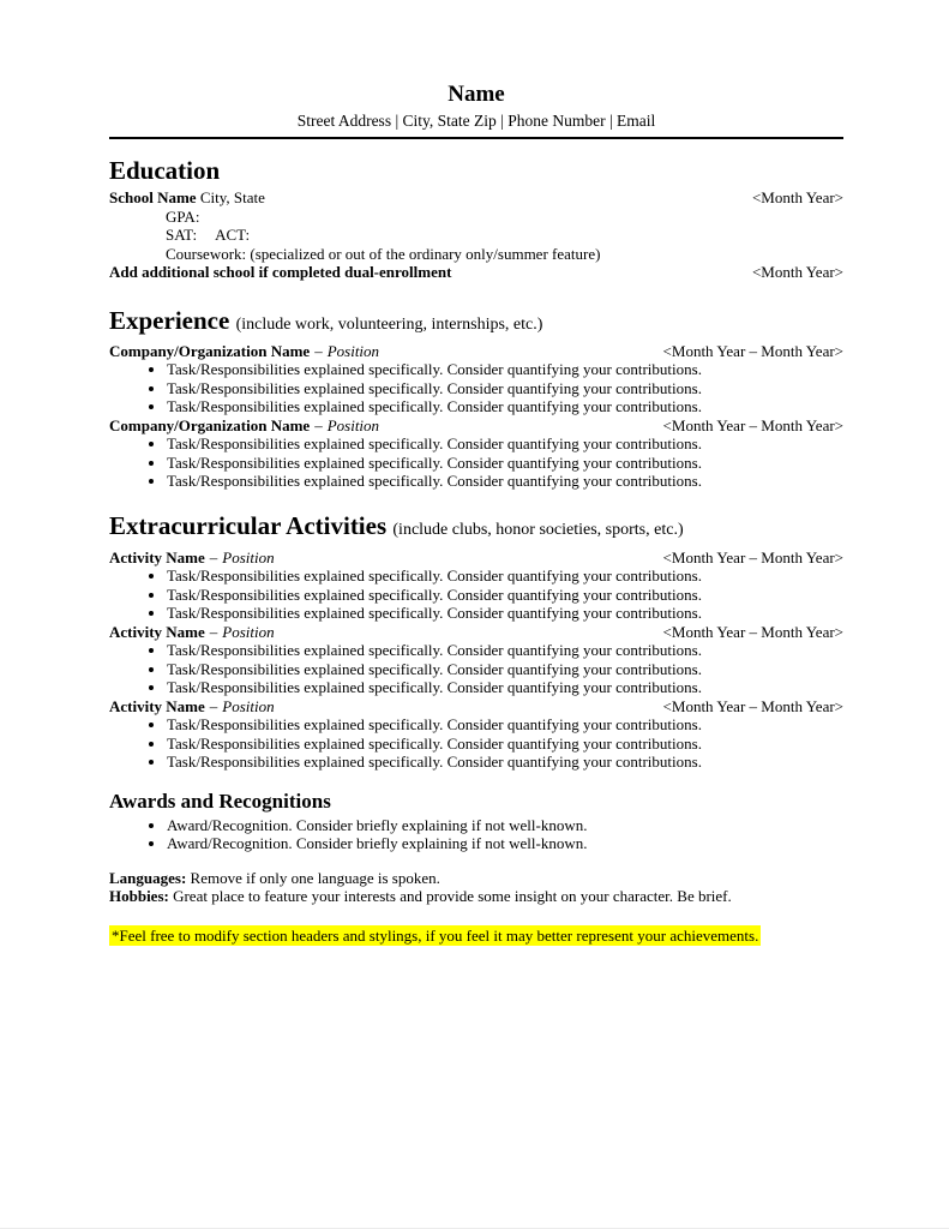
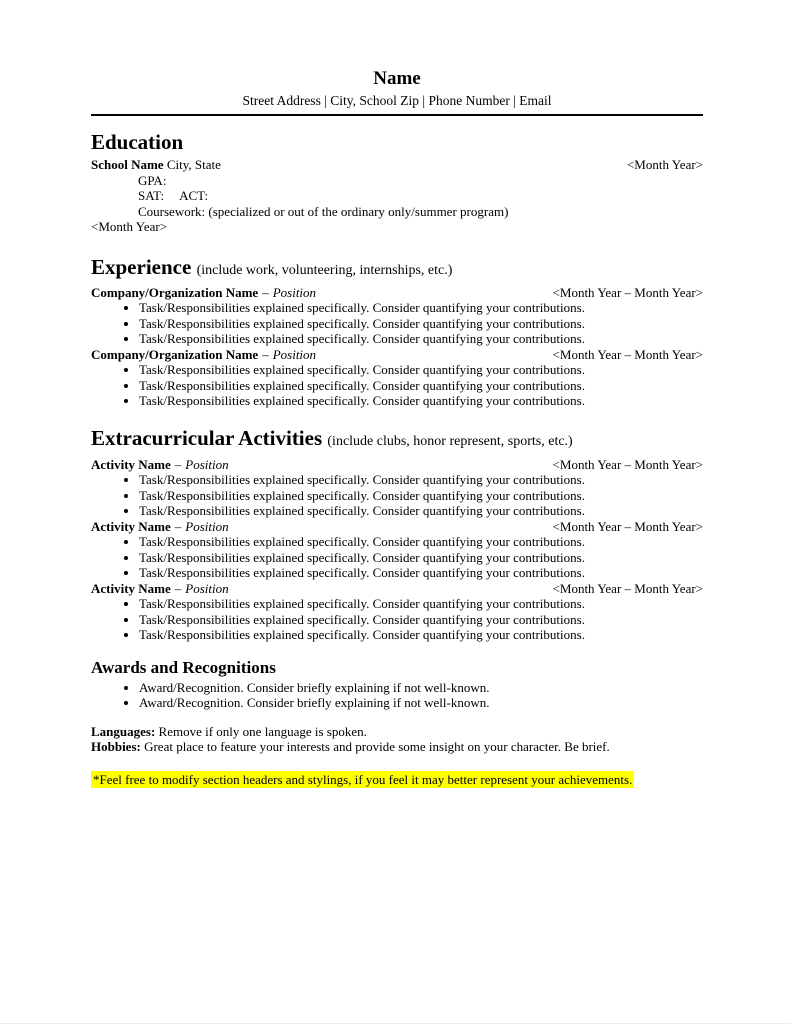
  Name
- Street Address | City, State Zip | Phone Number | Email
+ Street Address | City, School Zip | Phone Number | Email
  Education
  School Name City, State
  <Month Year>
  GPA:
  SAT: ACT:
- Coursework: (specialized or out of the ordinary only/summer feature)
+ Coursework: (specialized or out of the ordinary only/summer program)
- Add additional school if completed dual-enrollment
  <Month Year>
  Experience (include work, volunteering, internships, etc.)
  Company/Organization Name – Position
  <Month Year – Month Year>
  Task/Responsibilities explained specifically. Consider quantifying your contributions.
  Task/Responsibilities explained specifically. Consider quantifying your contributions.
  Task/Responsibilities explained specifically. Consider quantifying your contributions.
  Company/Organization Name – Position
  <Month Year – Month Year>
  Task/Responsibilities explained specifically. Consider quantifying your contributions.
  Task/Responsibilities explained specifically. Consider quantifying your contributions.
  Task/Responsibilities explained specifically. Consider quantifying your contributions.
- Extracurricular Activities (include clubs, honor societies, sports, etc.)
+ Extracurricular Activities (include clubs, honor represent, sports, etc.)
  Activity Name – Position
  <Month Year – Month Year>
  Task/Responsibilities explained specifically. Consider quantifying your contributions.
  Task/Responsibilities explained specifically. Consider quantifying your contributions.
  Task/Responsibilities explained specifically. Consider quantifying your contributions.
  Activity Name – Position
  <Month Year – Month Year>
  Task/Responsibilities explained specifically. Consider quantifying your contributions.
  Task/Responsibilities explained specifically. Consider quantifying your contributions.
  Task/Responsibilities explained specifically. Consider quantifying your contributions.
  Activity Name – Position
  <Month Year – Month Year>
  Task/Responsibilities explained specifically. Consider quantifying your contributions.
  Task/Responsibilities explained specifically. Consider quantifying your contributions.
  Task/Responsibilities explained specifically. Consider quantifying your contributions.
  Awards and Recognitions
  Award/Recognition. Consider briefly explaining if not well-known.
  Award/Recognition. Consider briefly explaining if not well-known.
  Languages: Remove if only one language is spoken.
  Hobbies: Great place to feature your interests and provide some insight on your character. Be brief.
  *Feel free to modify section headers and stylings, if you feel it may better represent your achievements.
